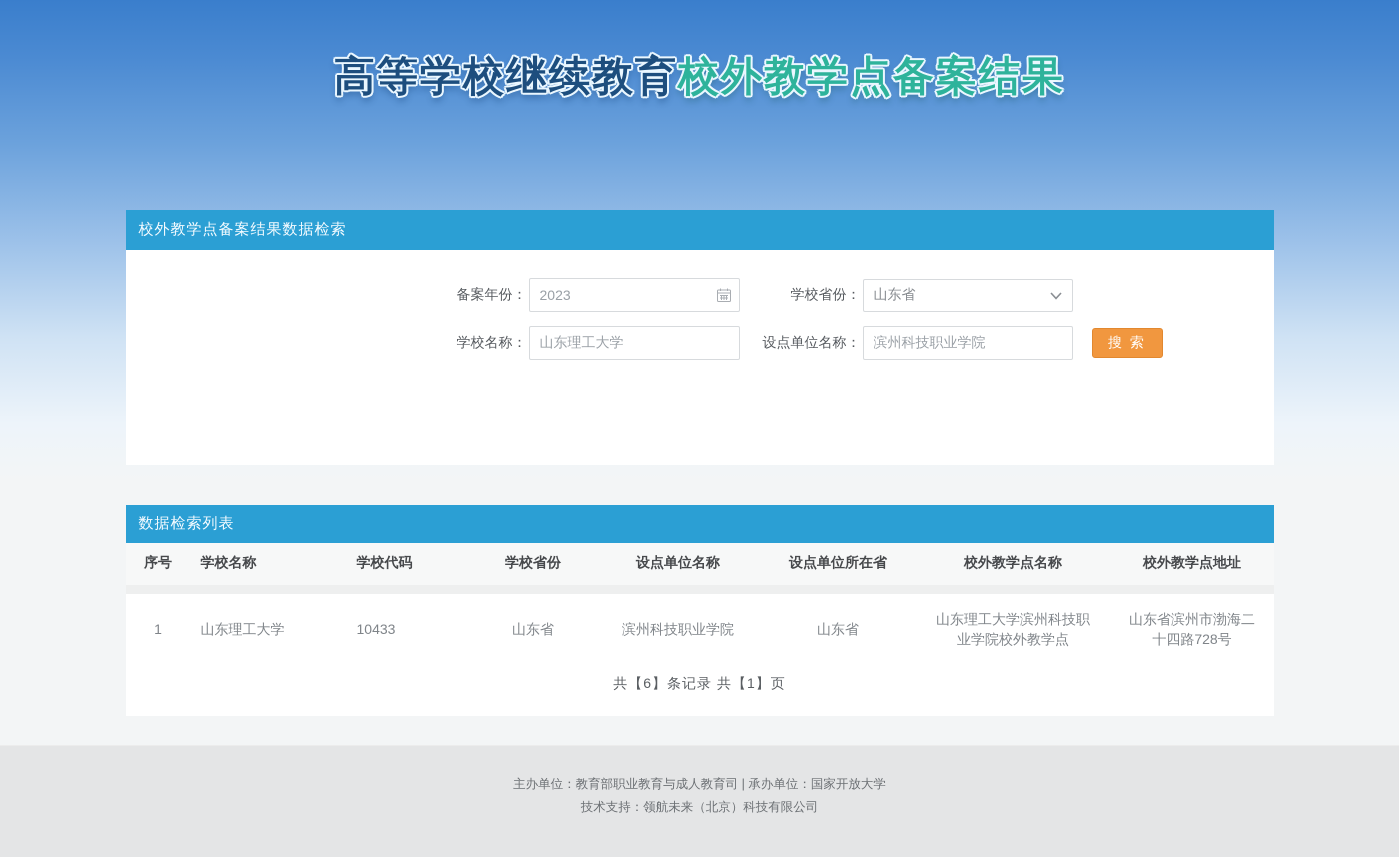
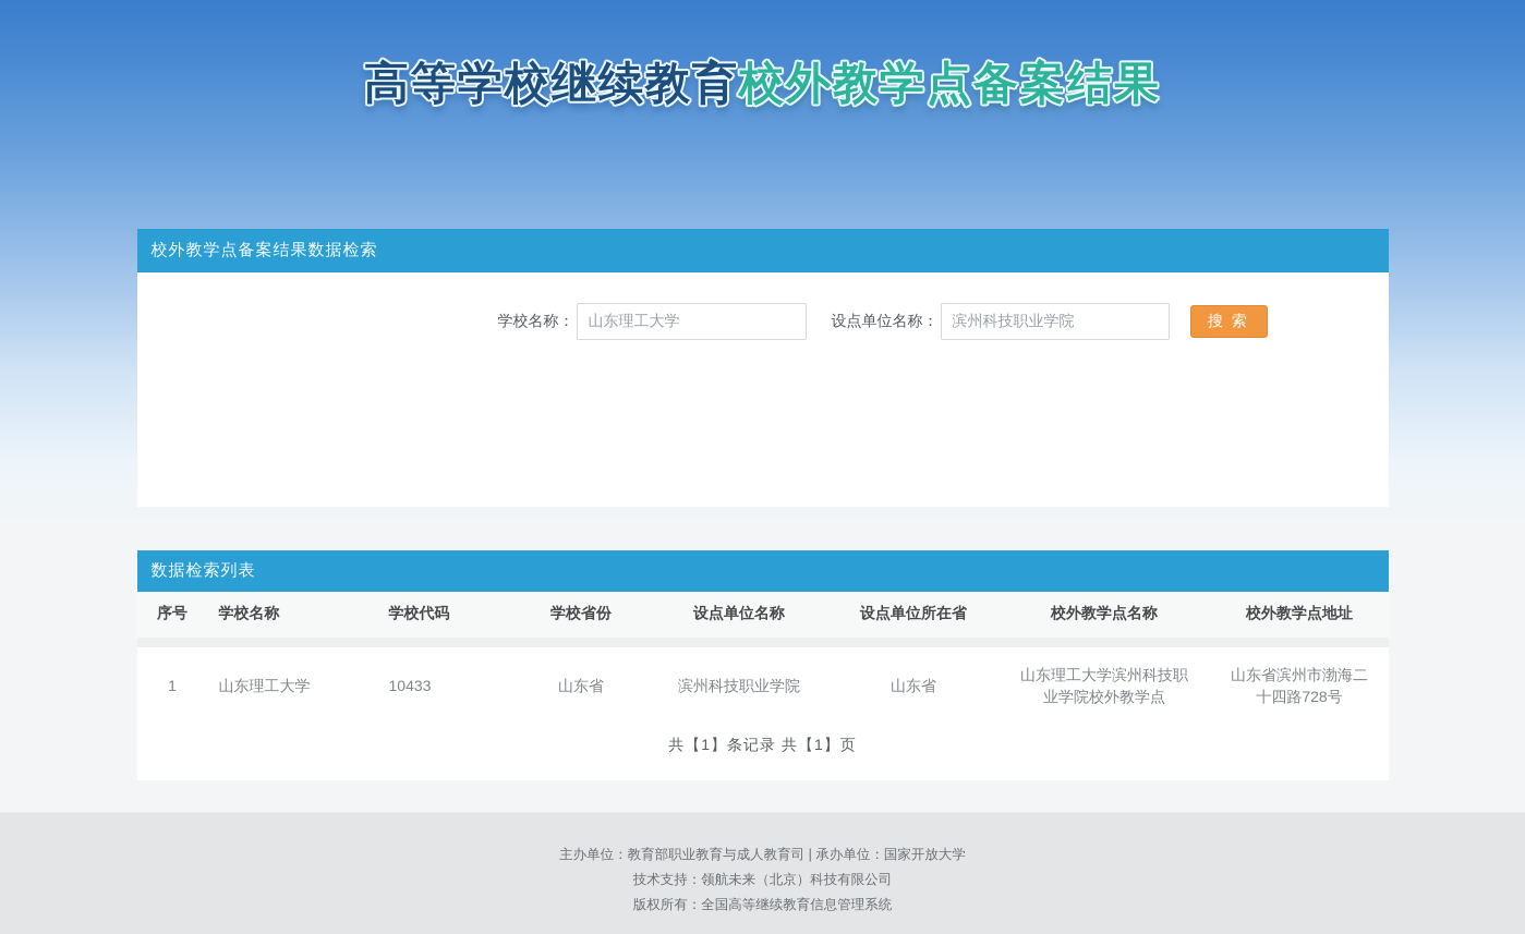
  高等学校继续教育校外教学点备案结果
  校外教学点备案结果数据检索
- 备案年份：
- 2023
- 学校省份：
- 山东省
  学校名称：
  山东理工大学
  设点单位名称：
  滨州科技职业学院
  搜 索
  数据检索列表
  序号	学校名称	学校代码	学校省份	设点单位名称	设点单位所在省	校外教学点名称	校外教学点地址
  1	山东理工大学	10433	山东省	滨州科技职业学院	山东省	山东理工大学滨州科技职业学院校外教学点	山东省滨州市渤海二十四路728号
- 共【6】条记录 共【1】页
+ 共【1】条记录 共【1】页
  主办单位：教育部职业教育与成人教育司 | 承办单位：国家开放大学
  技术支持：领航未来（北京）科技有限公司
+ 版权所有：全国高等继续教育信息管理系统
